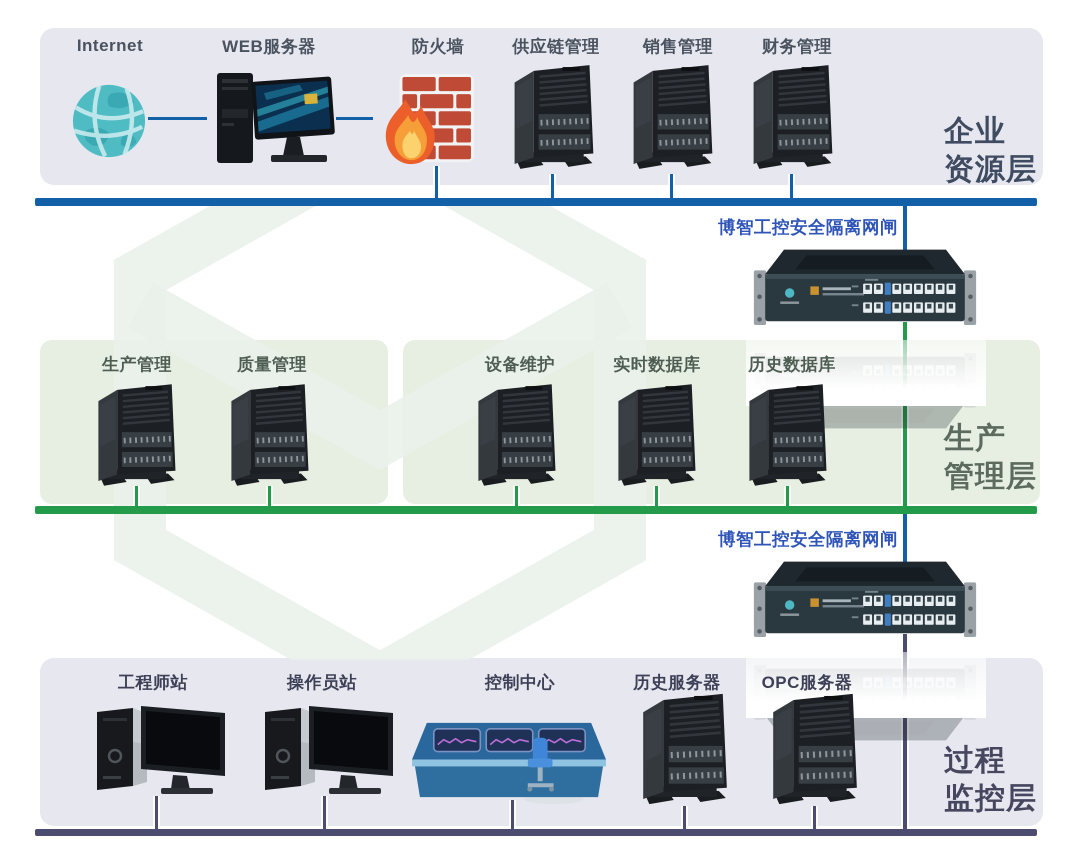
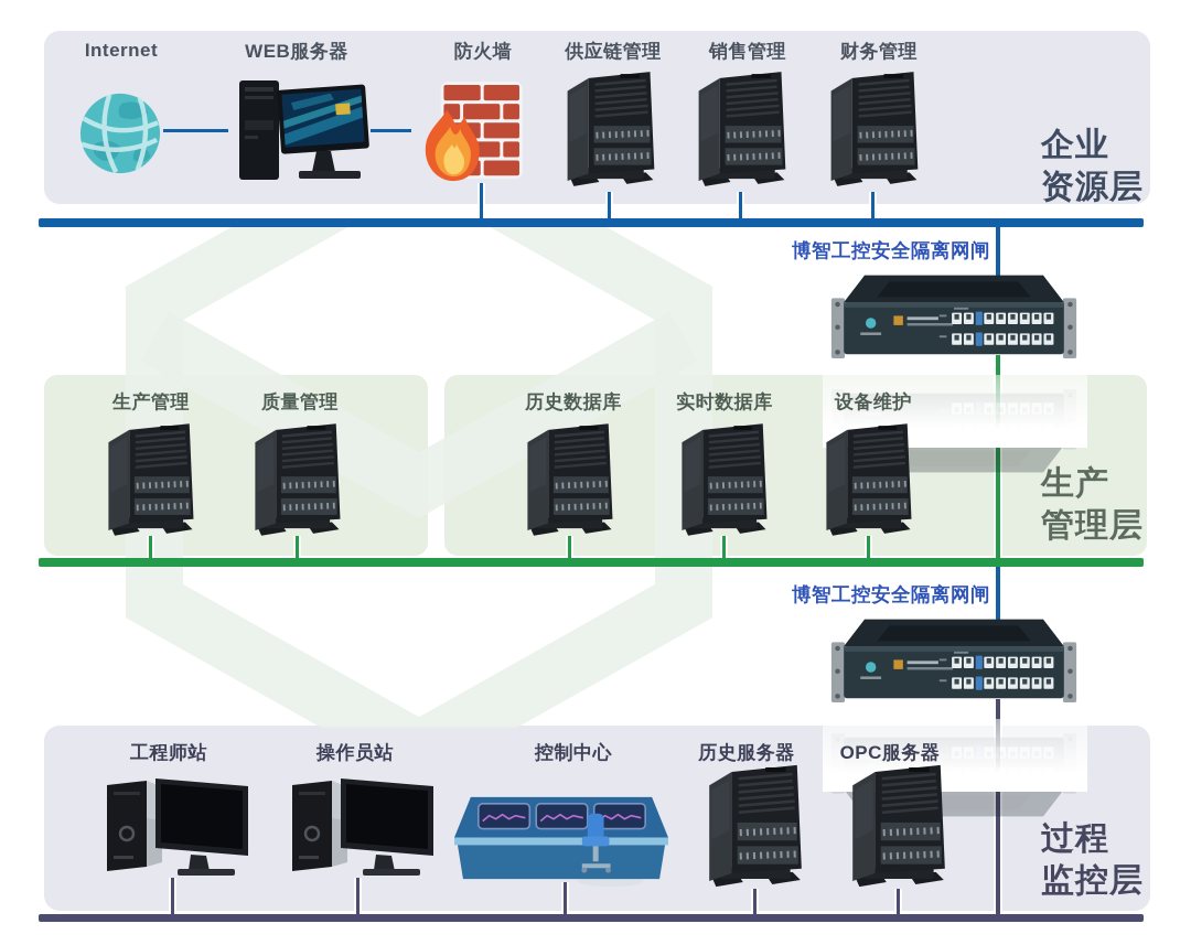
  Internet
  WEB服务器
  防火墙
  供应链管理
  销售管理
  财务管理
  企业
  资源层
  博智工控安全隔离网闸
  生产管理
  质量管理
- 设备维护
+ 历史数据库
  实时数据库
- 历史数据库
+ 设备维护
  生产
  管理层
  博智工控安全隔离网闸
  工程师站
  操作员站
  控制中心
  历史服务器
  OPC服务器
  过程
  监控层
